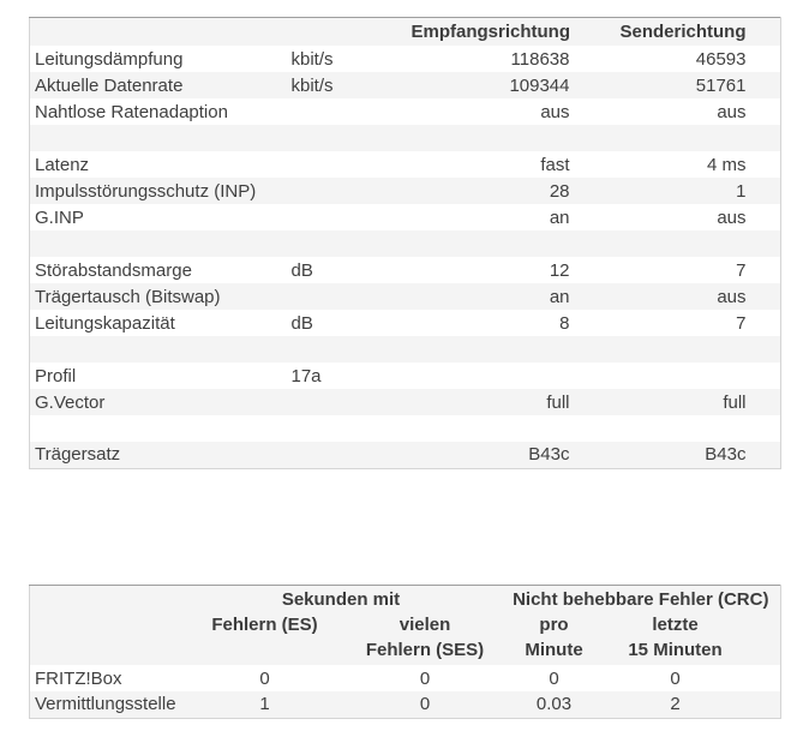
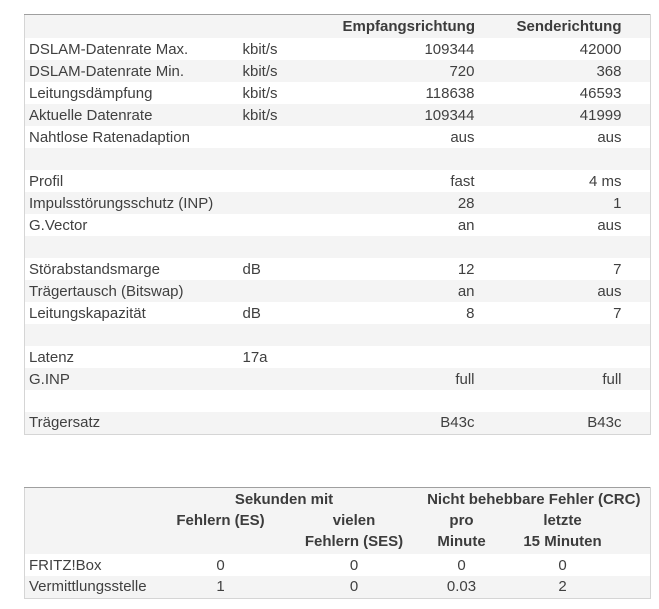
  		Empfangsrichtung	Senderichtung
+ DSLAM-Datenrate Max.	kbit/s	109344	42000
+ DSLAM-Datenrate Min.	kbit/s	720	368
  Leitungsdämpfung	kbit/s	118638	46593
- Aktuelle Datenrate	kbit/s	109344	51761
+ Aktuelle Datenrate	kbit/s	109344	41999
  Nahtlose Ratenadaption		aus	aus
- Latenz		fast	4 ms
+ Profil		fast	4 ms
  Impulsstörungsschutz (INP)		28	1
- G.INP		an	aus
+ G.Vector		an	aus
  Störabstandsmarge	dB	12	7
  Trägertausch (Bitswap)		an	aus
  Leitungskapazität	dB	8	7
- Profil	17a
+ Latenz	17a
- G.Vector		full	full
+ G.INP		full	full
  Trägersatz		B43c	B43c
  	Sekunden mit	Nicht behebbare Fehler (CRC)
  Fehlern (ES)	vielen Fehlern (SES)	pro Minute	letzte 15 Minuten
  FRITZ!Box	0	0	0	0
  Vermittlungsstelle	1	0	0.03	2
